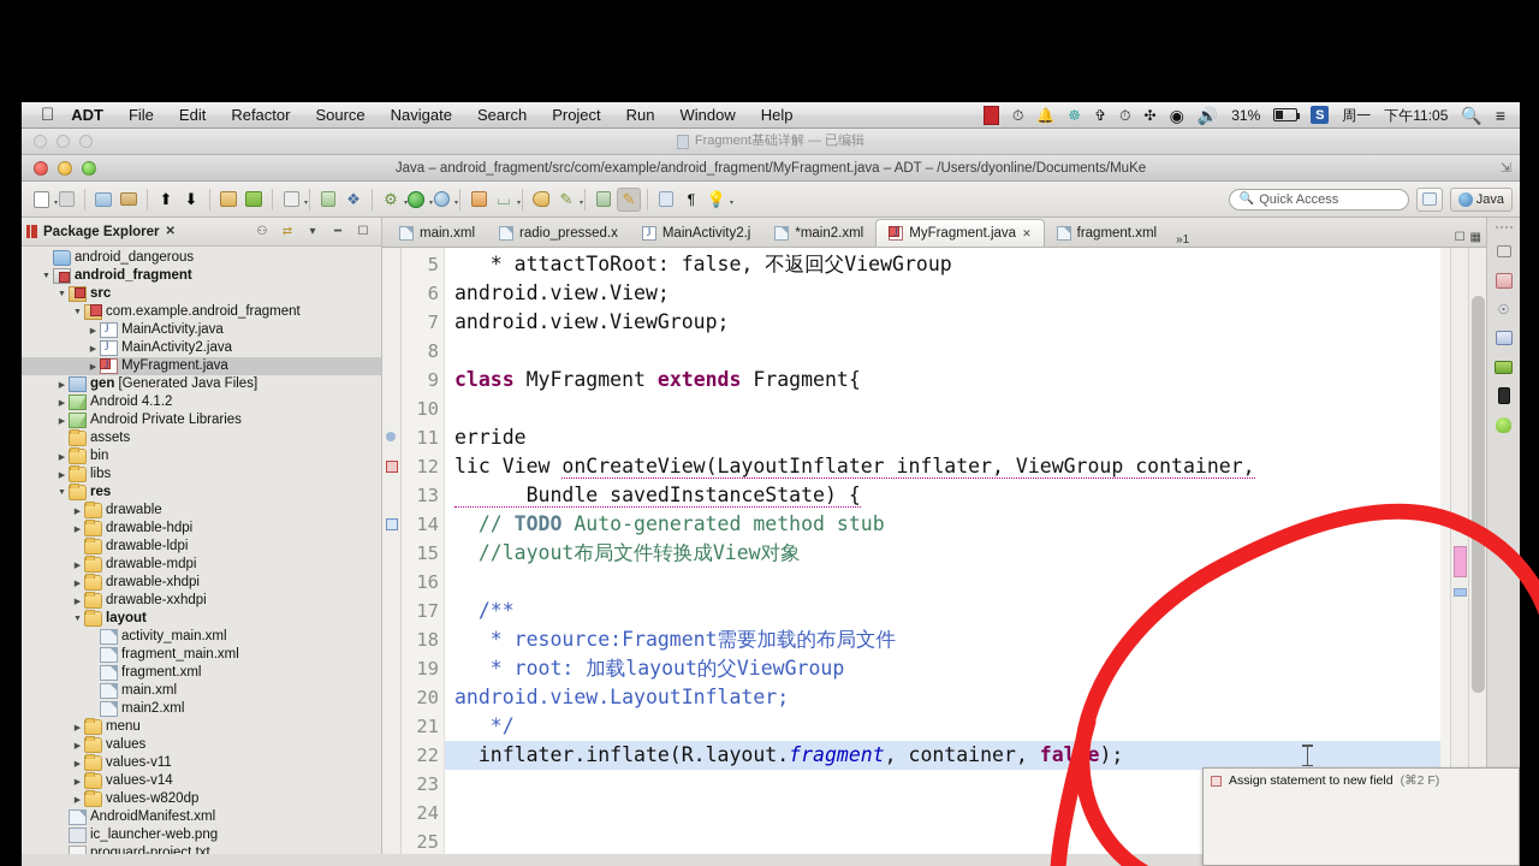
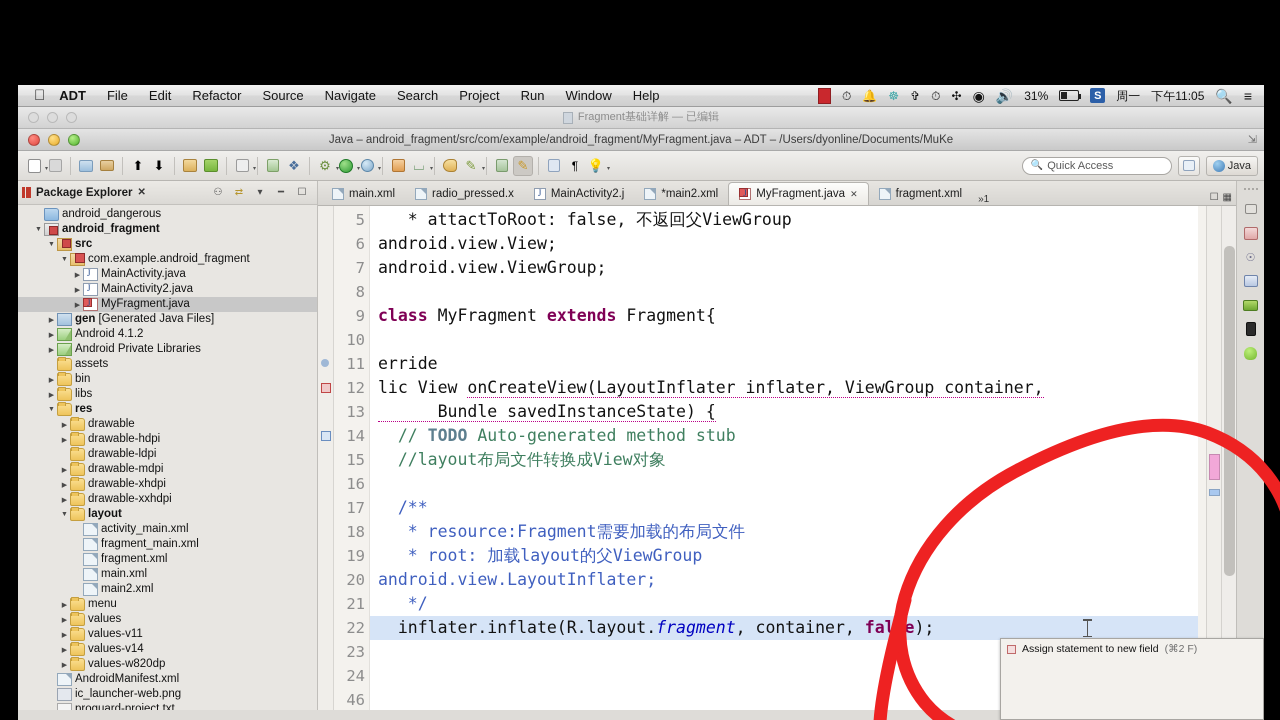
  
  ADT
  File
  Edit
  Refactor
  Source
  Navigate
  Search
  Project
  Run
  Window
  Help
  ⏱
  🔔
  ☸
  ✞
  ⏱
  ✣
  ◉
  🔊
  31%
  S
  周一
  下午11:05
  🔍
  ≡
  Fragment基础详解 — 已编辑
  Java – android_fragment/src/com/example/android_fragment/MyFragment.java – ADT – /Users/dyonline/Documents/MuKe
  ⇲
  ⬆
  ⬇
  ❖
  ⚙
  ⌴
  ✎
  ✎
  ¶
  💡
  🔍
  Quick Access
  Java
  Package Explorer
  ✕
  ⚇
  ⇄
  ▾
  ━
  ☐
  android_dangerous
  android_fragment
  src
  com.example.android_fragment
  MainActivity.java
  MainActivity2.java
  MyFragment.java
  gen
  [Generated Java Files]
  Android 4.1.2
  Android Private Libraries
  assets
  bin
  libs
  res
  drawable
  drawable-hdpi
  drawable-ldpi
  drawable-mdpi
  drawable-xhdpi
  drawable-xxhdpi
  layout
  activity_main.xml
  fragment_main.xml
  fragment.xml
  main.xml
  main2.xml
  menu
  values
  values-v11
  values-v14
  values-w820dp
  AndroidManifest.xml
  ic_launcher-web.png
  proguard-project.txt
  main.xml
  radio_pressed.x
  MainActivity2.j
  *main2.xml
  MyFragment.java
  ✕
  fragment.xml
  »1
  ☐
  ▦
  5
  6
  7
  8
  9
  10
  11
  12
  13
  14
  15
  16
  17
  18
  19
  20
  21
  22
  23
  24
- 25
+ 46
  * attactToRoot: false, 不返回父ViewGroup
  android.view.View;
  android.view.ViewGroup;
  class MyFragment extends Fragment{
  erride
  lic View onCreateView(LayoutInflater inflater, ViewGroup container,
  Bundle savedInstanceState) {
  // TODO Auto-generated method stub
  //layout布局文件转换成View对象
  /**
  * resource:Fragment需要加载的布局文件
  * root: 加载layout的父ViewGroup
  android.view.LayoutInflater;
  */
  inflater.inflate(R.layout.fragment, container, fale);
  ☉
  Assign statement to new field
  (⌘2 F)
